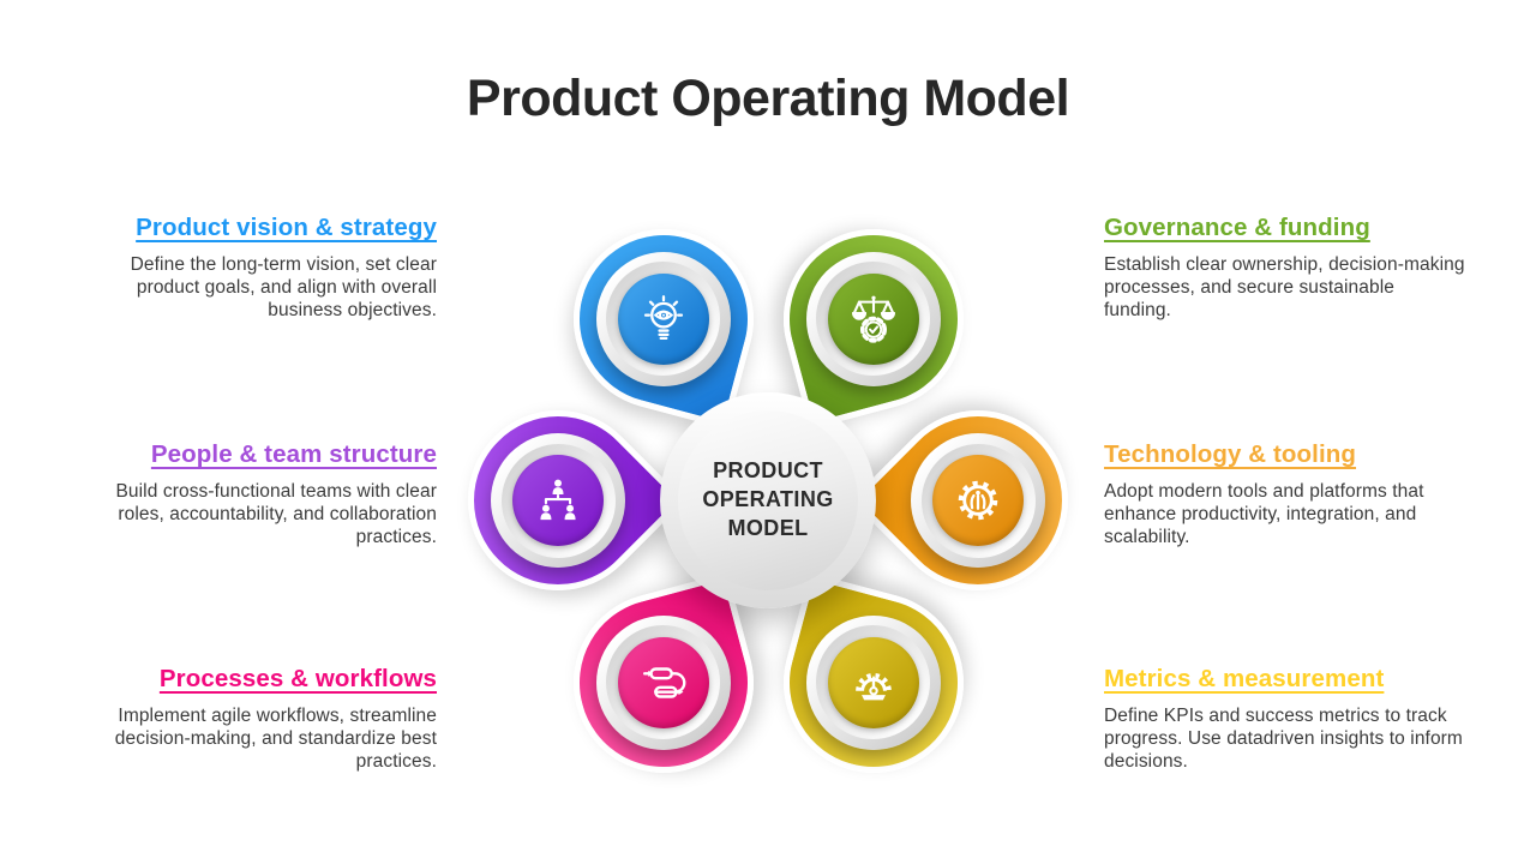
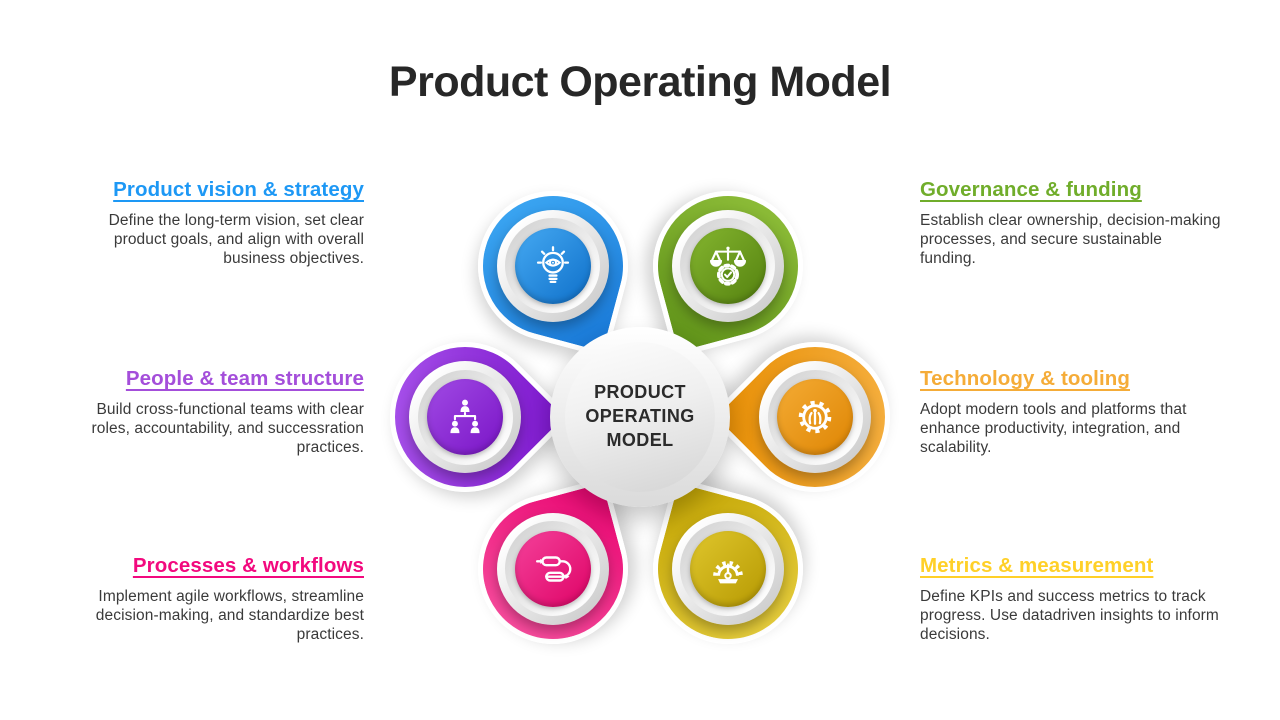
  Product Operating Model
  Product vision & strategy
  Define the long-term vision, set clear product goals, and align with overall business objectives.
  People & team structure
- Build cross-functional teams with clear roles, accountability, and collabo­ration practices.
+ Build cross-functional teams with clear roles, accountability, and success­ration practices.
  Processes & workflows
  Implement agile workflows, streamline decision-making, and standardize best practices.
  Governance & funding
  Establish clear ownership, decision-making processes, and secure sustainable funding.
  Technology & tooling
  Adopt modern tools and platforms that enhance productivity, integration, and scalability.
  Metrics & measurement
  Define KPIs and success metrics to track progress. Use datadriven insights to inform decisions.
  PRODUCT OPERATING MODEL
